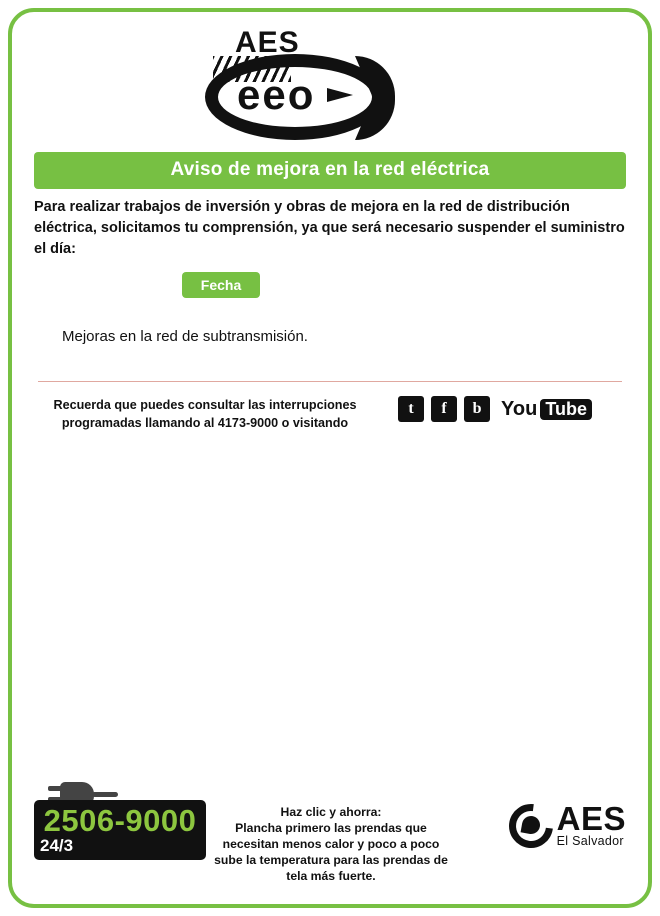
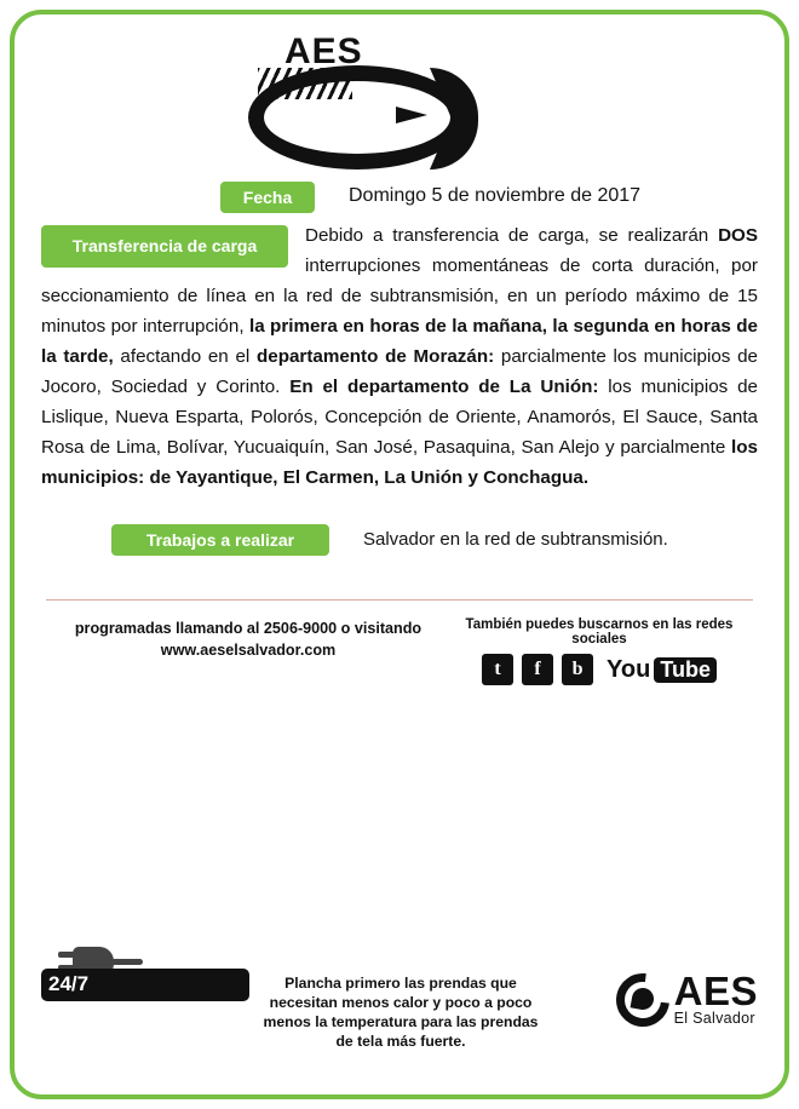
  AES
- eeo
- Aviso de mejora en la red eléctrica
- Para realizar trabajos de inversión y obras de mejora en la red de distribución eléctrica, solicitamos tu comprensión, ya que será necesario suspender el suministro el día:
  Fecha
+ Domingo 5 de noviembre de 2017
+ Transferencia de carga
+ Debido a transferencia de carga, se realizarán DOS interrupciones momentáneas de corta duración, por seccionamiento de línea en la red de subtransmisión, en un período máximo de 15 minutos por interrupción, la primera en horas de la mañana, la segunda en horas de la tarde, afectando en el departamento de Morazán: parcialmente los municipios de Jocoro, Sociedad y Corinto. En el departamento de La Unión: los municipios de Lislique, Nueva Esparta, Polorós, Concepción de Oriente, Anamorós, El Sauce, Santa Rosa de Lima, Bolívar, Yucuaiquín, San José, Pasaquina, San Alejo y parcialmente los municipios: de Yayantique, El Carmen, La Unión y Conchagua.
+ Trabajos a realizar
- Mejoras en la red de subtransmisión.
+ Salvador en la red de subtransmisión.
- Recuerda que puedes consultar las interrupciones
- programadas llamando al 4173-9000 o visitando
+ programadas llamando al 2506-9000 o visitando
+ www.aeselsalvador.com
+ También puedes buscarnos en las redes sociales
  t
  f
  b
  You
  Tube
- 2506-9000
- 24/3
+ 24/7
- Haz clic y ahorra:
- Plancha primero las prendas que necesitan menos calor y poco a poco sube la temperatura para las prendas de tela más fuerte.
+ Plancha primero las prendas que necesitan menos calor y poco a poco menos la temperatura para las prendas de tela más fuerte.
  AES
  El Salvador
